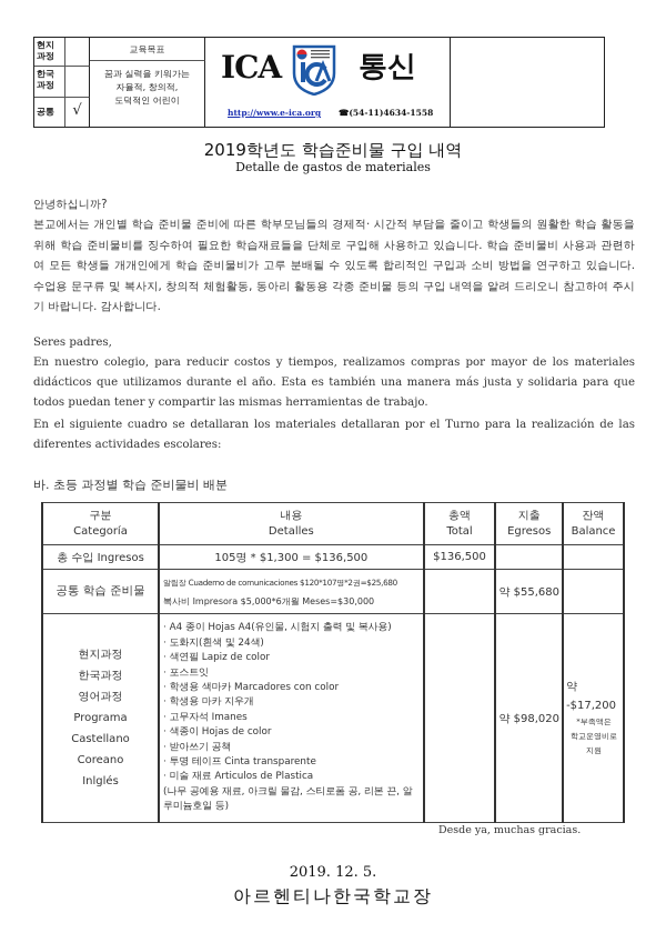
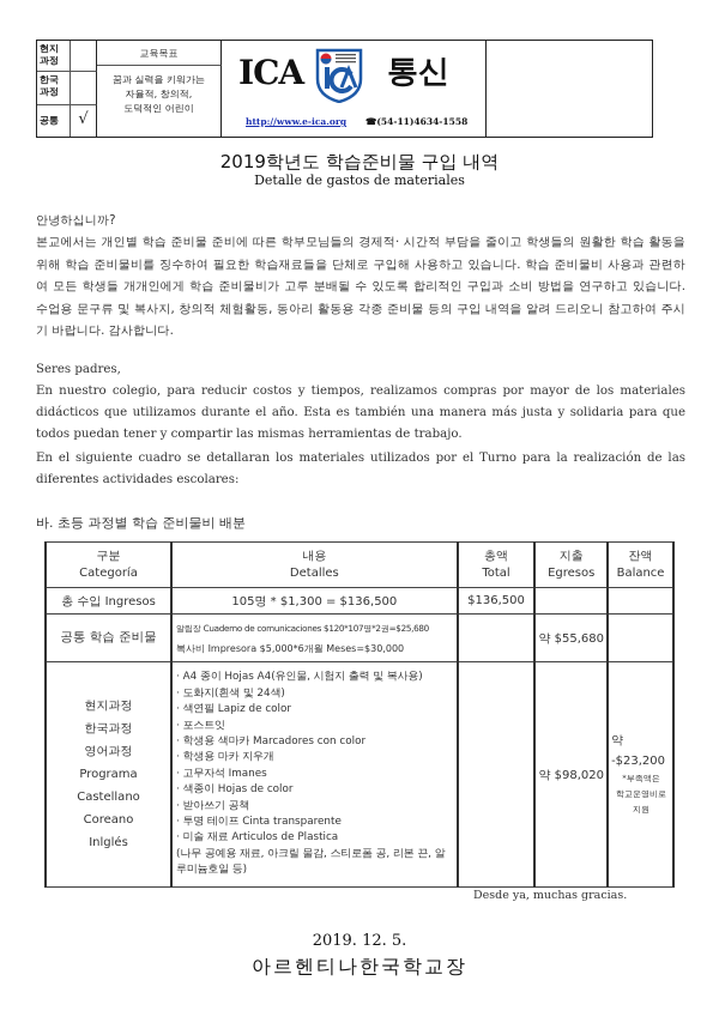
  현지 과정
  한국 과정
  공통
  √
  교육목표
  꿈과 실력을 키워가는
  자율적, 창의적,
  도덕적인 어린이
  ICA
  통신
  http://www.e-ica.org
  ☎(54-11)4634-1558
  2019학년도 학습준비물 구입 내역
  Detalle de gastos de materiales
  안녕하십니까?
  본교에서는 개인별 학습 준비물 준비에 따른 학부모님들의 경제적· 시간적 부담을 줄이고 학생들의 원활한 학습 활동을 위해 학습 준비물비를 징수하여 필요한 학습재료들을 단체로 구입해 사용하고 있습니다. 학습 준비물비 사용과 관련하여 모든 학생들 개개인에게 학습 준비물비가 고루 분배될 수 있도록 합리적인 구입과 소비 방법을 연구하고 있습니다. 수업용 문구류 및 복사지, 창의적 체험활동, 동아리 활동용 각종 준비물 등의 구입 내역을 알려 드리오니 참고하여 주시기 바랍니다. 감사합니다.
  Seres padres,
  En nuestro colegio, para reducir costos y tiempos, realizamos compras por mayor de los materiales didácticos que utilizamos durante el año. Esta es también una manera más justa y solidaria para que todos puedan tener y compartir las mismas herramientas de trabajo.
- En el siguiente cuadro se detallaran los materiales detallaran por el Turno para la realización de las diferentes actividades escolares:
+ En el siguiente cuadro se detallaran los materiales utilizados por el Turno para la realización de las diferentes actividades escolares:
  바. 초등 과정별 학습 준비물비 배분
  구분Categoría	내용Detalles	총액Total	지출Egresos	잔액Balance
  총 수입 Ingresos	105명 * $1,300 = $136,500	$136,500
  공통 학습 준비물	알림장 Cuaderno de comunicaciones $120*107명*2권=$25,680 복사비 Impresora $5,000*6개월 Meses=$30,000		약 $55,680
- 현지과정 한국과정 영어과정 Programa Castellano Coreano Inlglés	· A4 종이 Hojas A4(유인물, 시험지 출력 및 복사용) · 도화지(흰색 및 24색) · 색연필 Lapiz de color · 포스트잇 · 학생용 색마카 Marcadores con color · 학생용 마카 지우개 · 고무자석 Imanes · 색종이 Hojas de color · 받아쓰기 공책 · 투명 테이프 Cinta transparente · 미술 재료 Articulos de Plastica (나무 공예용 재료, 아크릴 물감, 스티로폼 공, 리본 끈, 알루미늄호일 등)		약 $98,020	약 -$17,200 *부족액은 학교운영비로 지원
+ 현지과정 한국과정 영어과정 Programa Castellano Coreano Inlglés	· A4 종이 Hojas A4(유인물, 시험지 출력 및 복사용) · 도화지(흰색 및 24색) · 색연필 Lapiz de color · 포스트잇 · 학생용 색마카 Marcadores con color · 학생용 마카 지우개 · 고무자석 Imanes · 색종이 Hojas de color · 받아쓰기 공책 · 투명 테이프 Cinta transparente · 미술 재료 Articulos de Plastica (나무 공예용 재료, 아크릴 물감, 스티로폼 공, 리본 끈, 알루미늄호일 등)		약 $98,020	약 -$23,200 *부족액은 학교운영비로 지원
  Desde ya, muchas gracias.
  2019. 12. 5.
  아르헨티나한국학교장
